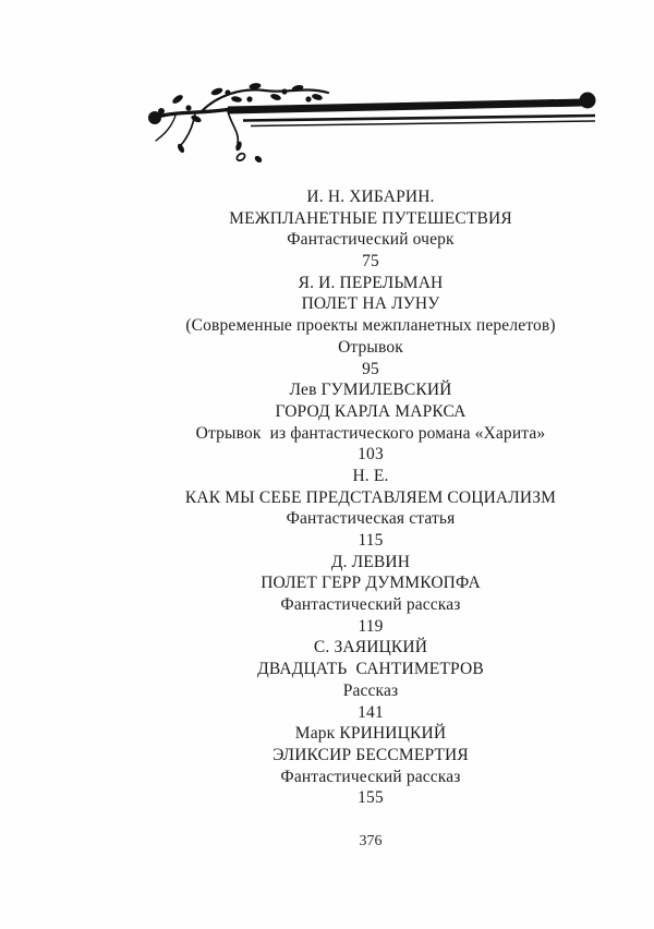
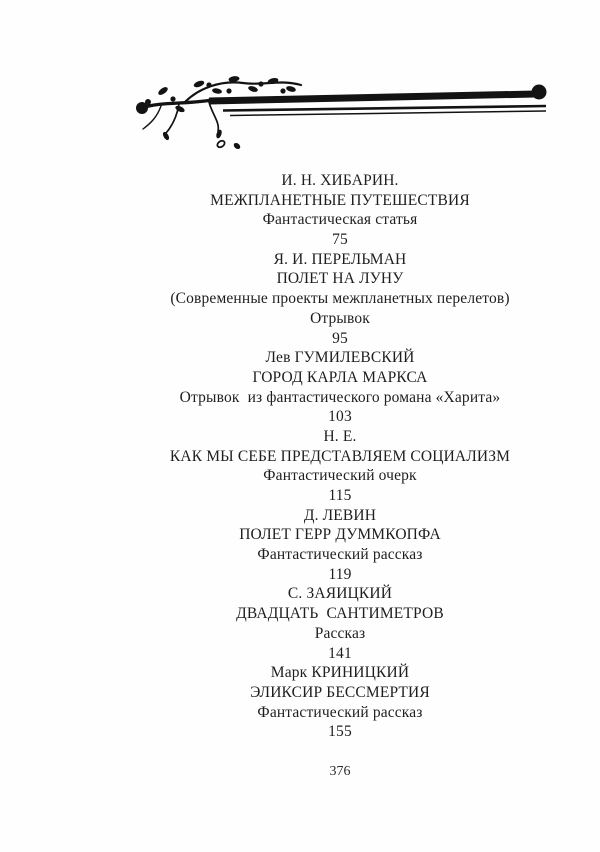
  И. Н. ХИБАРИН.
  МЕЖПЛАНЕТНЫЕ ПУТЕШЕСТВИЯ
- Фантастический очерк
+ Фантастическая статья
  75
  Я. И. ПЕРЕЛЬМАН
  ПОЛЕТ НА ЛУНУ
  (Современные проекты межпланетных перелетов)
  Отрывок
  95
  Лев ГУМИЛЕВСКИЙ
  ГОРОД КАРЛА МАРКСА
  Отрывок из фантастического романа «Харита»
  103
  Н. Е.
  КАК МЫ СЕБЕ ПРЕДСТАВЛЯЕМ СОЦИАЛИЗМ
- Фантастическая статья
+ Фантастический очерк
  115
  Д. ЛЕВИН
  ПОЛЕТ ГЕРР ДУММКОПФА
  Фантастический рассказ
  119
  С. ЗАЯИЦКИЙ
  ДВАДЦАТЬ САНТИМЕТРОВ
  Рассказ
  141
  Марк КРИНИЦКИЙ
  ЭЛИКСИР БЕССМЕРТИЯ
  Фантастический рассказ
  155
  376
